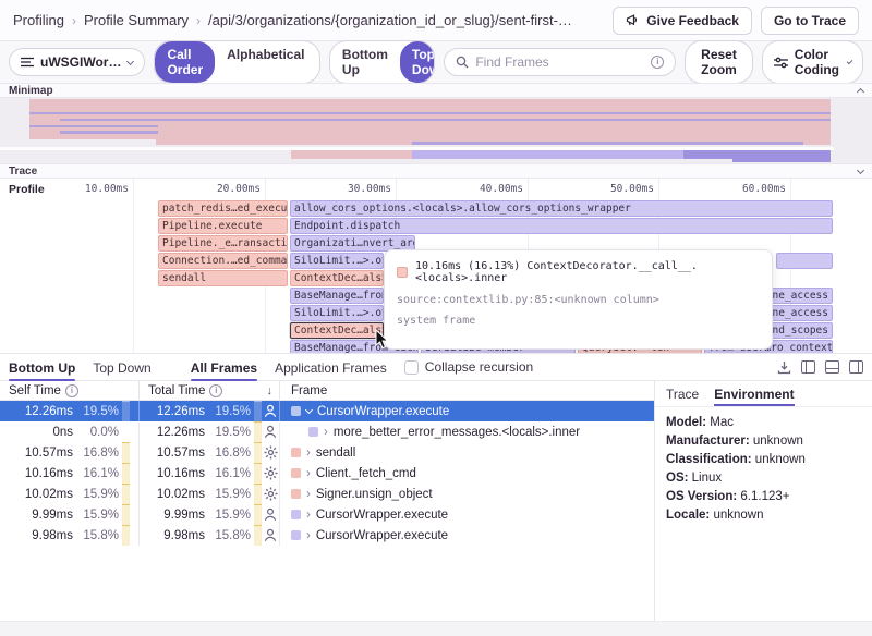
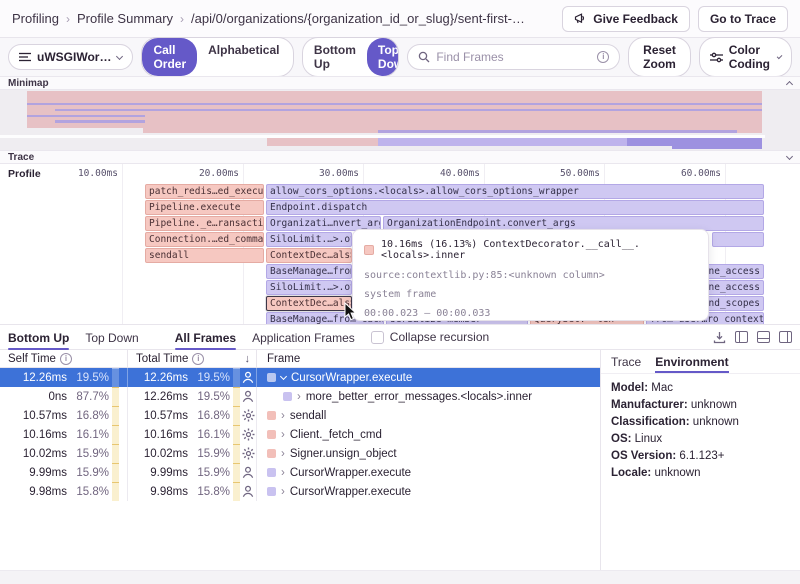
  Profiling
  ›
  Profile Summary
  ›
- /api/3/organizations/{organization_id_or_slug}/sent-first-…
+ /api/0/organizations/{organization_id_or_slug}/sent-first-…
  Give Feedback
  Go to Trace
  uWSGIWor…
  Call Order
  Alphabetical
  Bottom Up
  Top Do
  Find Frames
  i
  Reset Zoom
  Color Coding
  Minimap
  Trace
  Profile
  patch_redis…ed_execu
  allow_cors_options.<locals>.allow_cors_options_wrapper
  Pipeline.execute
  Endpoint.dispatch
  Pipeline._e…ransacti
  Organizati…nvert_ar
+ OrganizationEndpoint.convert_args
  Connection.…ed_comma
  SiloLimit.…>.o
  sendall
  ContextDec…als
  BaseManage…fro
  ne_access
  SiloLimit.…>.o
  ne_access
  ContextDec…als
  nd_scopes
  BaseManage…from
  10.16ms (16.13%) ContextDecorator.__call__.<locals>.inner
  source:contextlib.py:85:<unknown column>
  system frame
+ 00:00.023 — 00:00.033
  10.00ms
  20.00ms
  30.00ms
  40.00ms
  50.00ms
  60.00ms
  Bottom Up
  Top Down
  All Frames
  Application Frames
  Collapse recursion
  Self Time
  i
  Total Time
  i
  ↓
  Frame
  12.26ms
  19.5%
  12.26ms
  19.5%
  CursorWrapper.execute
  0ns
- 0.0%
+ 87.7%
  12.26ms
  19.5%
  ›
  more_better_error_messages.<locals>.inner
  10.57ms
  16.8%
  10.57ms
  16.8%
  ›
  sendall
  10.16ms
  16.1%
  10.16ms
  16.1%
  ›
  Client._fetch_cmd
  10.02ms
  15.9%
  10.02ms
  15.9%
  ›
  Signer.unsign_object
  9.99ms
  15.9%
  9.99ms
  15.9%
  ›
  CursorWrapper.execute
  9.98ms
  15.8%
  9.98ms
  15.8%
  ›
  CursorWrapper.execute
  Trace
  Environment
  Model: Mac
  Manufacturer: unknown
  Classification: unknown
  OS: Linux
  OS Version: 6.1.123+
  Locale: unknown
